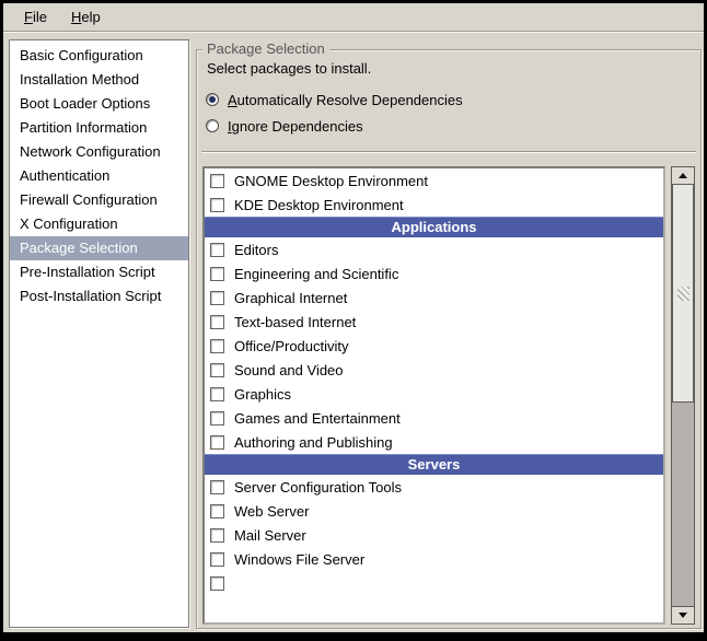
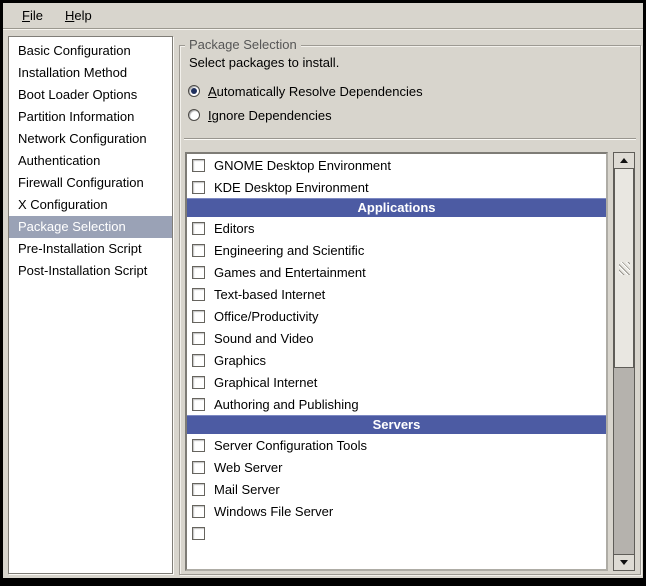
  File
  Help
  Basic Configuration
  Installation Method
  Boot Loader Options
  Partition Information
  Network Configuration
  Authentication
  Firewall Configuration
  X Configuration
  Package Selection
  Pre-Installation Script
  Post-Installation Script
  Package Selection
  Select packages to install.
  Automatically Resolve Dependencies
  Ignore Dependencies
  GNOME Desktop Environment
  KDE Desktop Environment
  Applications
  Editors
  Engineering and Scientific
- Graphical Internet
+ Games and Entertainment
  Text-based Internet
  Office/Productivity
  Sound and Video
  Graphics
- Games and Entertainment
+ Graphical Internet
  Authoring and Publishing
  Servers
  Server Configuration Tools
  Web Server
  Mail Server
  Windows File Server
